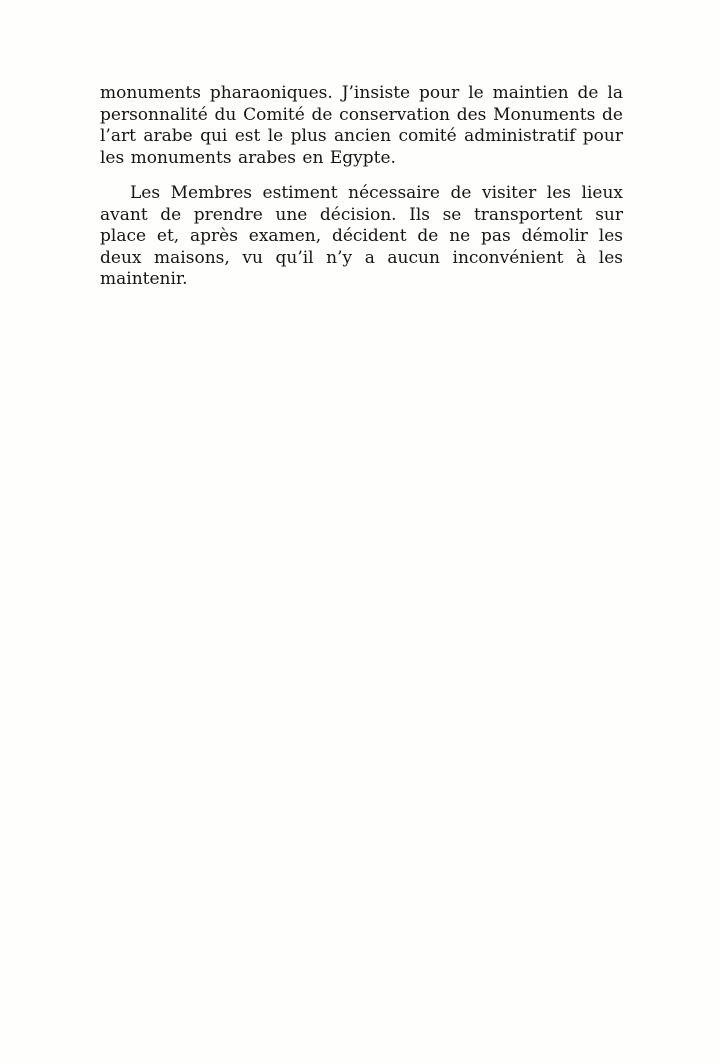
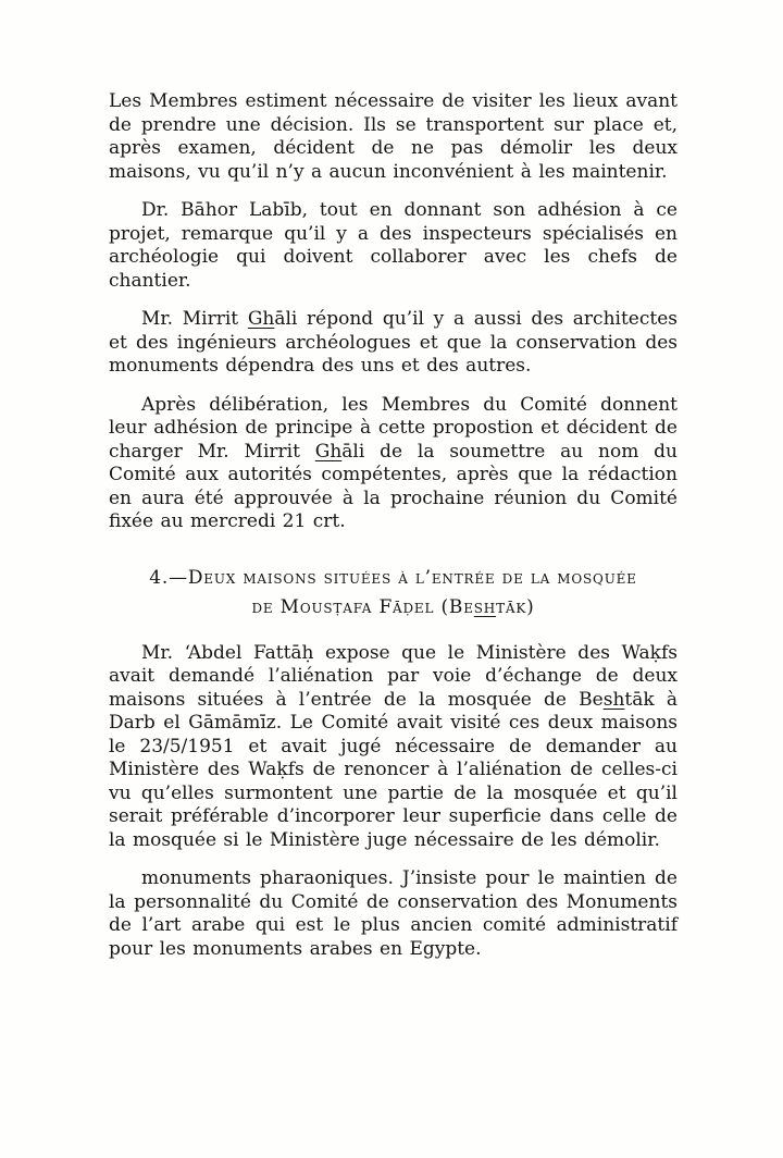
- monuments pharaoniques. J’insiste pour le maintien de la personnalité du Comité de conservation des Monuments de l’art arabe qui est le plus ancien comité administratif pour les monuments arabes en Egypte.
+ Les Membres estiment nécessaire de visiter les lieux avant de prendre une décision. Ils se transportent sur place et, après examen, décident de ne pas démolir les deux maisons, vu qu’il n’y a aucun inconvénient à les maintenir.
+ Dr. Bāhor Labīb, tout en donnant son adhésion à ce projet, remarque qu’il y a des inspecteurs spécialisés en archéologie qui doivent collaborer avec les chefs de chantier.
+ Mr. Mirrit Ghāli répond qu’il y a aussi des architectes et des ingénieurs archéologues et que la conservation des monuments dépendra des uns et des autres.
+ Après délibération, les Membres du Comité donnent leur adhésion de principe à cette propostion et décident de charger Mr. Mirrit Ghāli de la soumettre au nom du Comité aux autorités compétentes, après que la rédaction en aura été approuvée à la prochaine réunion du Comité fixée au mercredi 21 crt.
+ 4.—Deux maisons situées à l’entrée de la mosquée
+ de Mousṭafa Fāḍel (Beshtāk)
+ Mr. ‘Abdel Fattāḥ expose que le Ministère des Waḳfs avait demandé l’aliénation par voie d’échange de deux maisons situées à l’entrée de la mosquée de Beshtāk à Darb el Gāmāmīz. Le Comité avait visité ces deux maisons le 23/5/1951 et avait jugé nécessaire de demander au Ministère des Waḳfs de renoncer à l’aliénation de celles-ci vu qu’elles surmontent une partie de la mosquée et qu’il serait préférable d’incorporer leur superficie dans celle de la mosquée si le Ministère juge nécessaire de les démolir.
- Les Membres estiment nécessaire de visiter les lieux avant de prendre une décision. Ils se transportent sur place et, après examen, décident de ne pas démolir les deux maisons, vu qu’il n’y a aucun inconvénient à les maintenir.
+ monuments pharaoniques. J’insiste pour le maintien de la personnalité du Comité de conservation des Monuments de l’art arabe qui est le plus ancien comité administratif pour les monuments arabes en Egypte.
